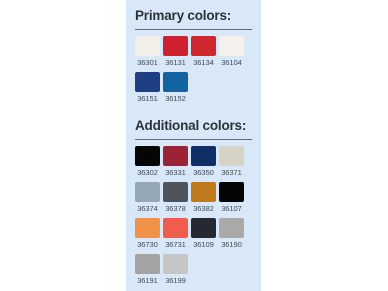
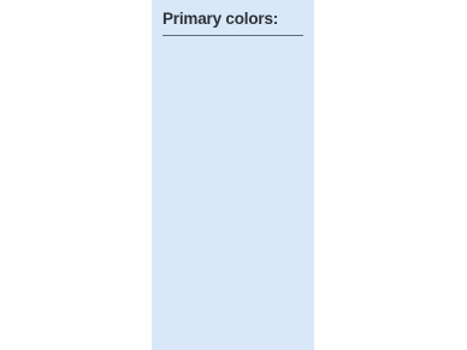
  Primary colors:
- 36301
- 36131
- 36134
- 36104
- 36151
- 36152
- Additional colors:
- 36302
- 36331
- 36350
- 36371
- 36374
- 36378
- 36382
- 36107
- 36730
- 36731
- 36109
- 36190
- 36191
- 36199
